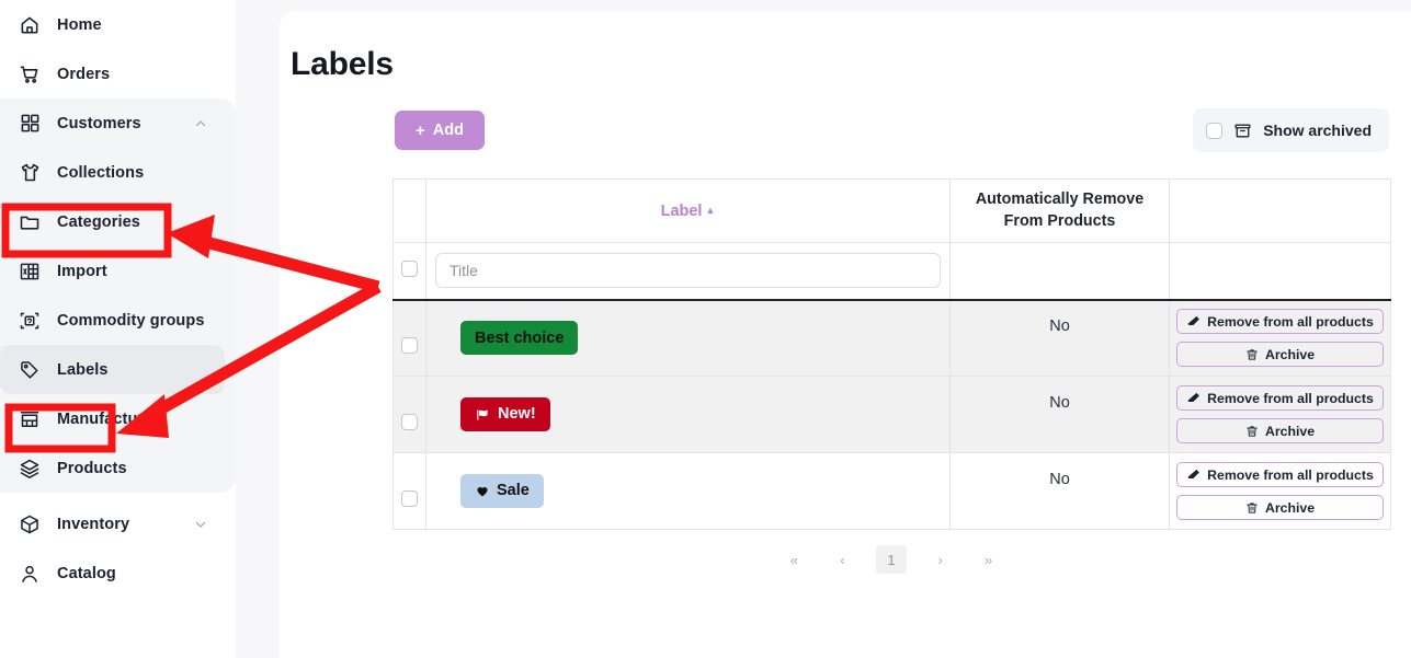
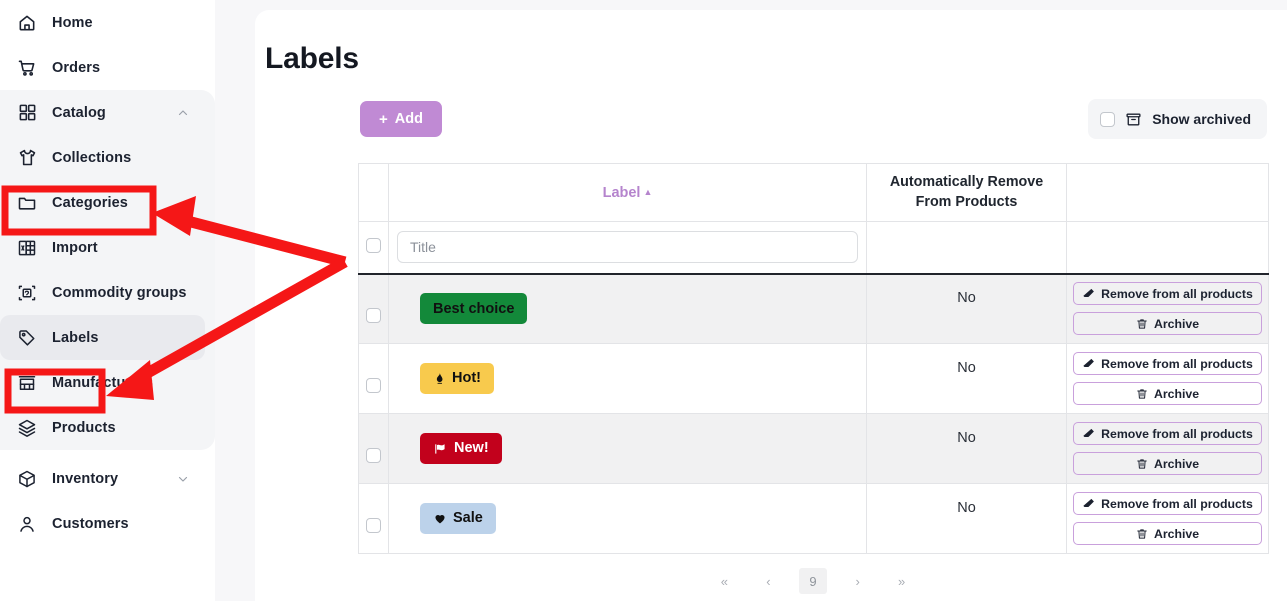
  Home
  Orders
- Customers
+ Catalog
  Collections
  Categories
  Import
  Commodity groups
  Labels
  Products
  Inventory
- Catalog
+ Customers
  Labels
  +
  Add
  Show archived
  	Label ▲	Automatically Remove From Products
  	Title
  	Best choice	No	Remove from all products Archive
+ 	Hot!	No	Remove from all products Archive
  	New!	No	Remove from all products Archive
  	Sale	No	Remove from all products Archive
  «
  ‹
- 1
+ 9
  ›
  »
